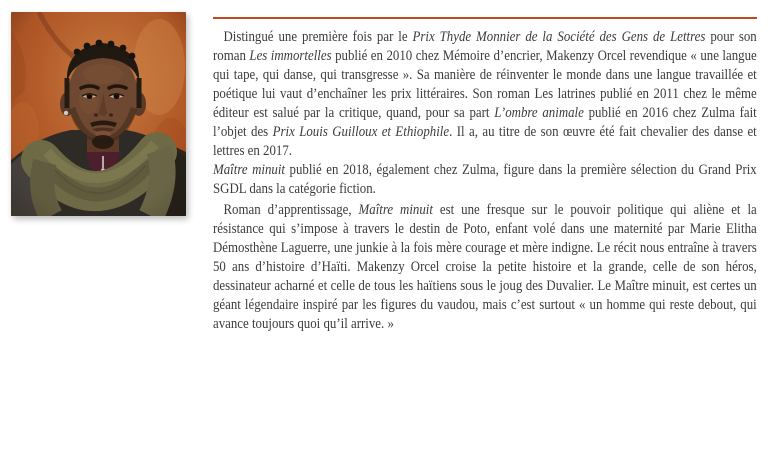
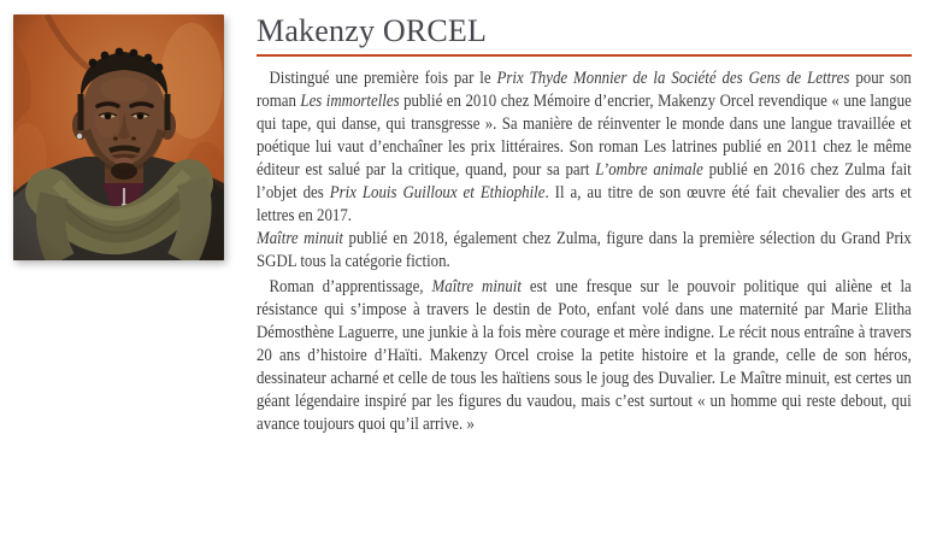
+ Makenzy ORCEL
- Distingué une première fois par le Prix Thyde Monnier de la Société des Gens de Lettres pour son roman Les immortelles publié en 2010 chez Mémoire d’encrier, Makenzy Orcel revendique « une langue qui tape, qui danse, qui transgresse ». Sa manière de réinventer le monde dans une langue travaillée et poétique lui vaut d’enchaîner les prix littéraires. Son roman Les latrines publié en 2011 chez le même éditeur est salué par la critique, quand, pour sa part L’ombre animale publié en 2016 chez Zulma fait l’objet des Prix Louis Guilloux et Ethiophile. Il a, au titre de son œuvre été fait chevalier des danse et lettres en 2017.
+ Distingué une première fois par le Prix Thyde Monnier de la Société des Gens de Lettres pour son roman Les immortelles publié en 2010 chez Mémoire d’encrier, Makenzy Orcel revendique « une langue qui tape, qui danse, qui transgresse ». Sa manière de réinventer le monde dans une langue travaillée et poétique lui vaut d’enchaîner les prix littéraires. Son roman Les latrines publié en 2011 chez le même éditeur est salué par la critique, quand, pour sa part L’ombre animale publié en 2016 chez Zulma fait l’objet des Prix Louis Guilloux et Ethiophile. Il a, au titre de son œuvre été fait chevalier des arts et lettres en 2017.
- Maître minuit publié en 2018, également chez Zulma, figure dans la première sélection du Grand Prix SGDL dans la catégorie fiction.
+ Maître minuit publié en 2018, également chez Zulma, figure dans la première sélection du Grand Prix SGDL tous la catégorie fiction.
- Roman d’apprentissage, Maître minuit est une fresque sur le pouvoir politique qui aliène et la résistance qui s’impose à travers le destin de Poto, enfant volé dans une maternité par Marie Elitha Démosthène Laguerre, une junkie à la fois mère courage et mère indigne. Le récit nous entraîne à travers 50 ans d’histoire d’Haïti. Makenzy Orcel croise la petite histoire et la grande, celle de son héros, dessinateur acharné et celle de tous les haïtiens sous le joug des Duvalier. Le Maître minuit, est certes un géant légendaire inspiré par les figures du vaudou, mais c’est surtout « un homme qui reste debout, qui avance toujours quoi qu’il arrive. »
+ Roman d’apprentissage, Maître minuit est une fresque sur le pouvoir politique qui aliène et la résistance qui s’impose à travers le destin de Poto, enfant volé dans une maternité par Marie Elitha Démosthène Laguerre, une junkie à la fois mère courage et mère indigne. Le récit nous entraîne à travers 20 ans d’histoire d’Haïti. Makenzy Orcel croise la petite histoire et la grande, celle de son héros, dessinateur acharné et celle de tous les haïtiens sous le joug des Duvalier. Le Maître minuit, est certes un géant légendaire inspiré par les figures du vaudou, mais c’est surtout « un homme qui reste debout, qui avance toujours quoi qu’il arrive. »
